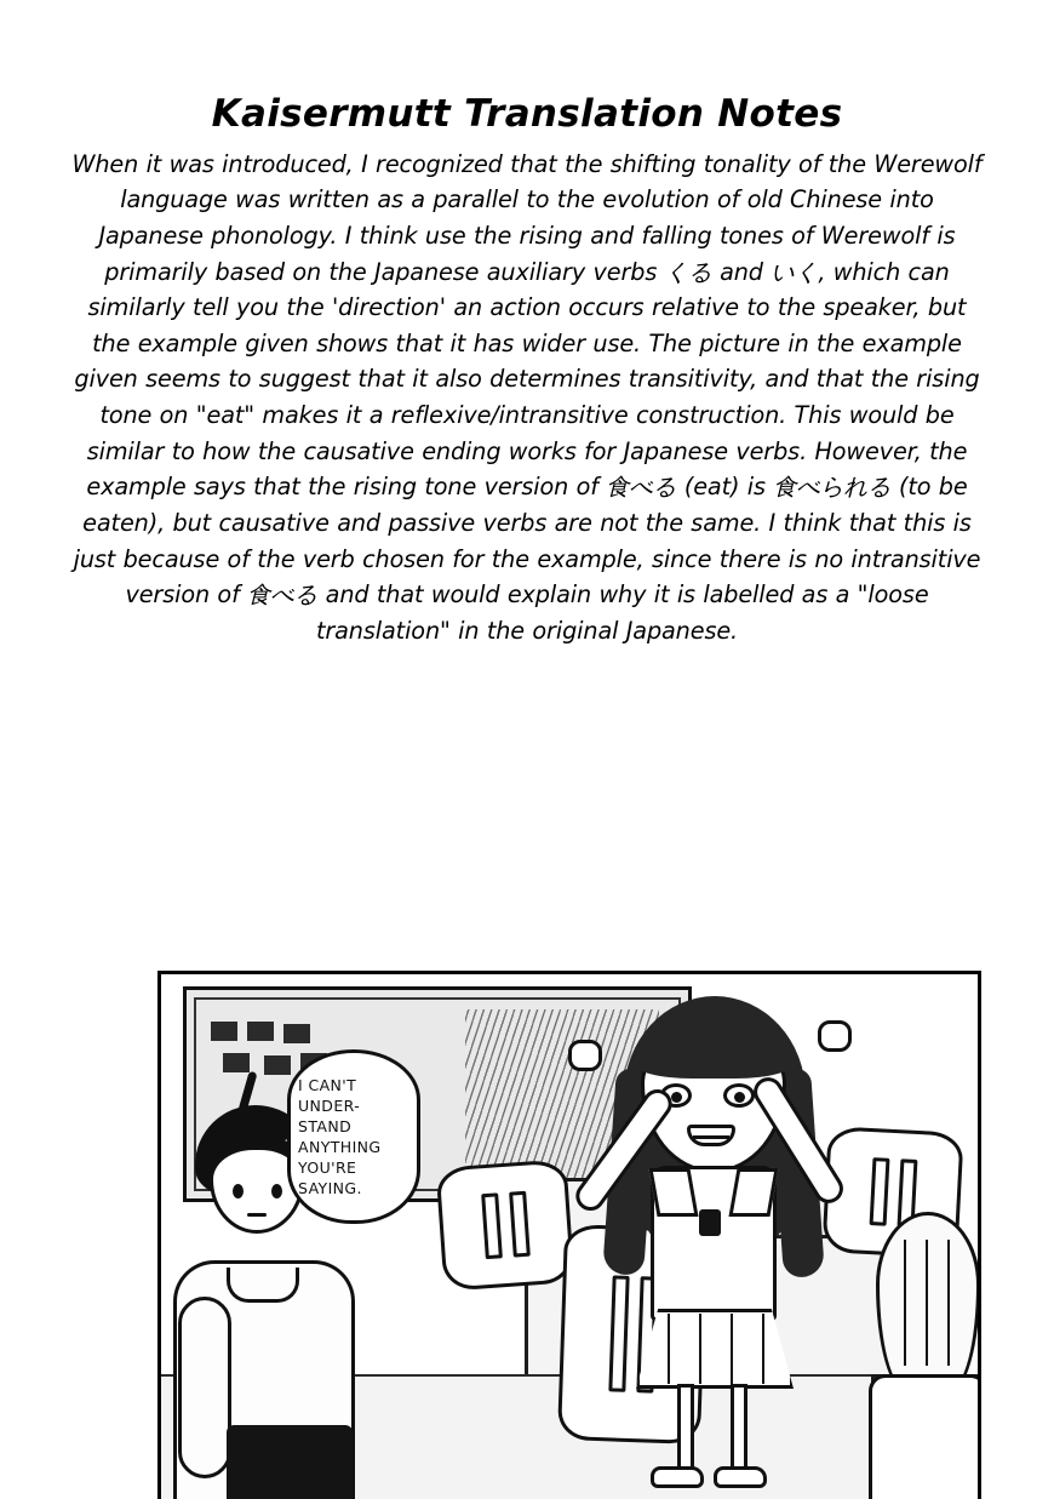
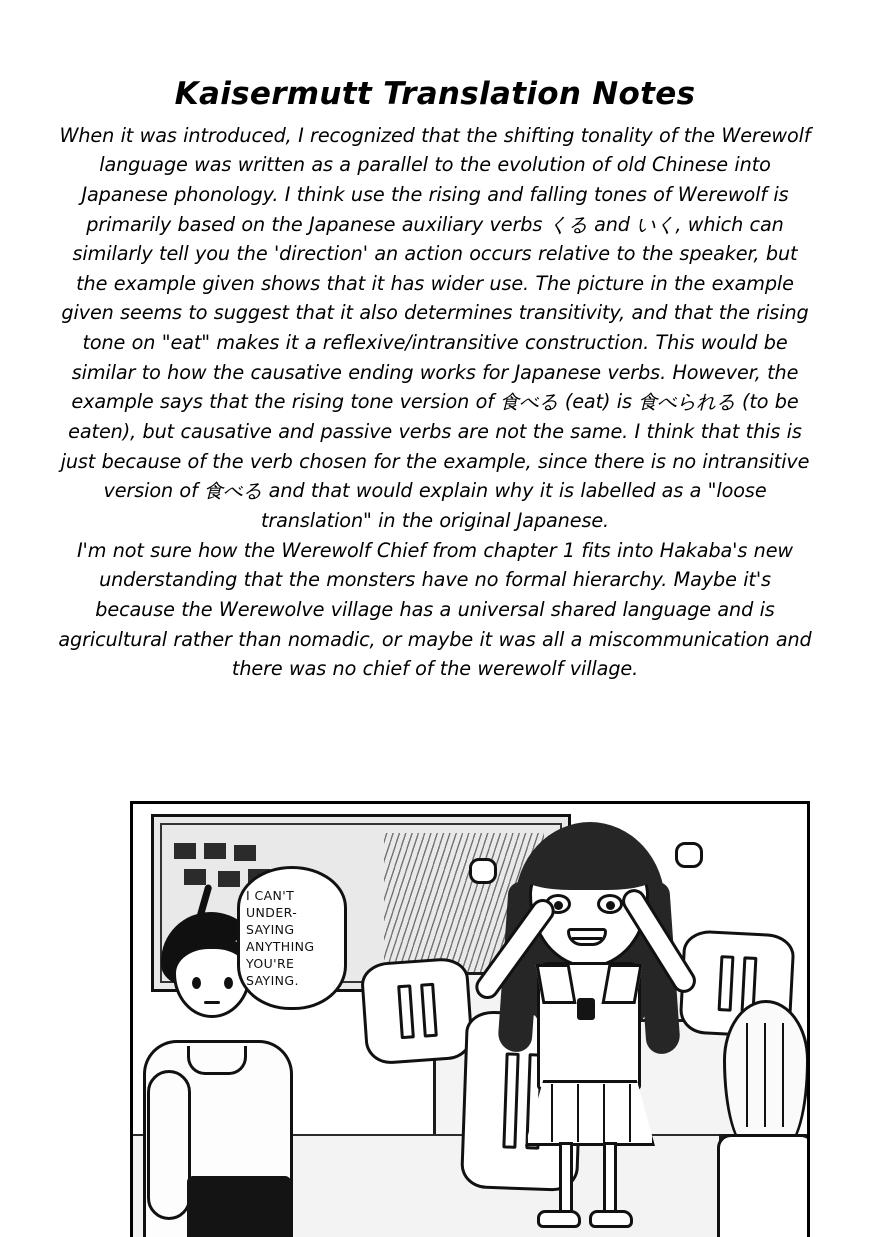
  Kaisermutt Translation Notes
  When it was introduced, I recognized that the shifting tonality of the Werewolf language was written as a parallel to the evolution of old Chinese into Japanese phonology. I think use the rising and falling tones of Werewolf is primarily based on the Japanese auxiliary verbs くる and いく, which can similarly tell you the 'direction' an action occurs relative to the speaker, but the example given shows that it has wider use. The picture in the example given seems to suggest that it also determines transitivity, and that the rising tone on "eat" makes it a reflexive/intransitive construction. This would be similar to how the causative ending works for Japanese verbs. However, the example says that the rising tone version of 食べる (eat) is 食べられる (to be eaten), but causative and passive verbs are not the same. I think that this is just because of the verb chosen for the example, since there is no intransitive version of 食べる and that would explain why it is labelled as a "loose translation" in the original Japanese.
+ I'm not sure how the Werewolf Chief from chapter 1 fits into Hakaba's new understanding that the monsters have no formal hierarchy. Maybe it's because the Werewolve village has a universal shared language and is agricultural rather than nomadic, or maybe it was all a miscommunication and there was no chief of the werewolf village.
- I CAN'T UNDER- STAND ANYTHING YOU'RE SAYING.
+ I CAN'T UNDER- SAYING ANYTHING YOU'RE SAYING.
